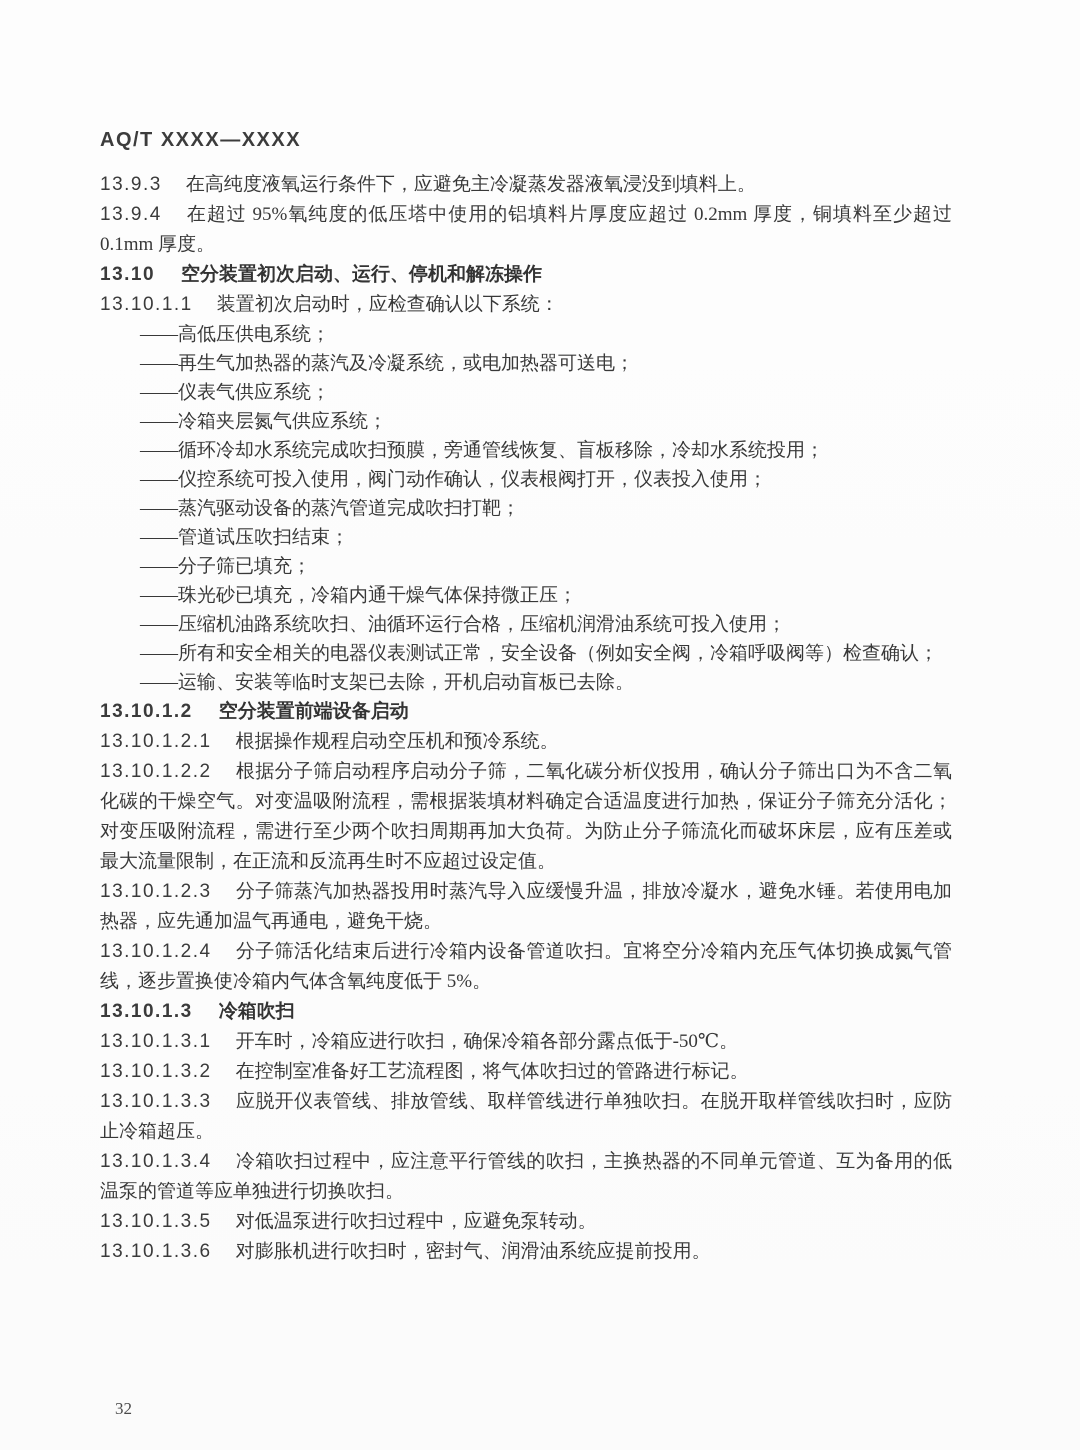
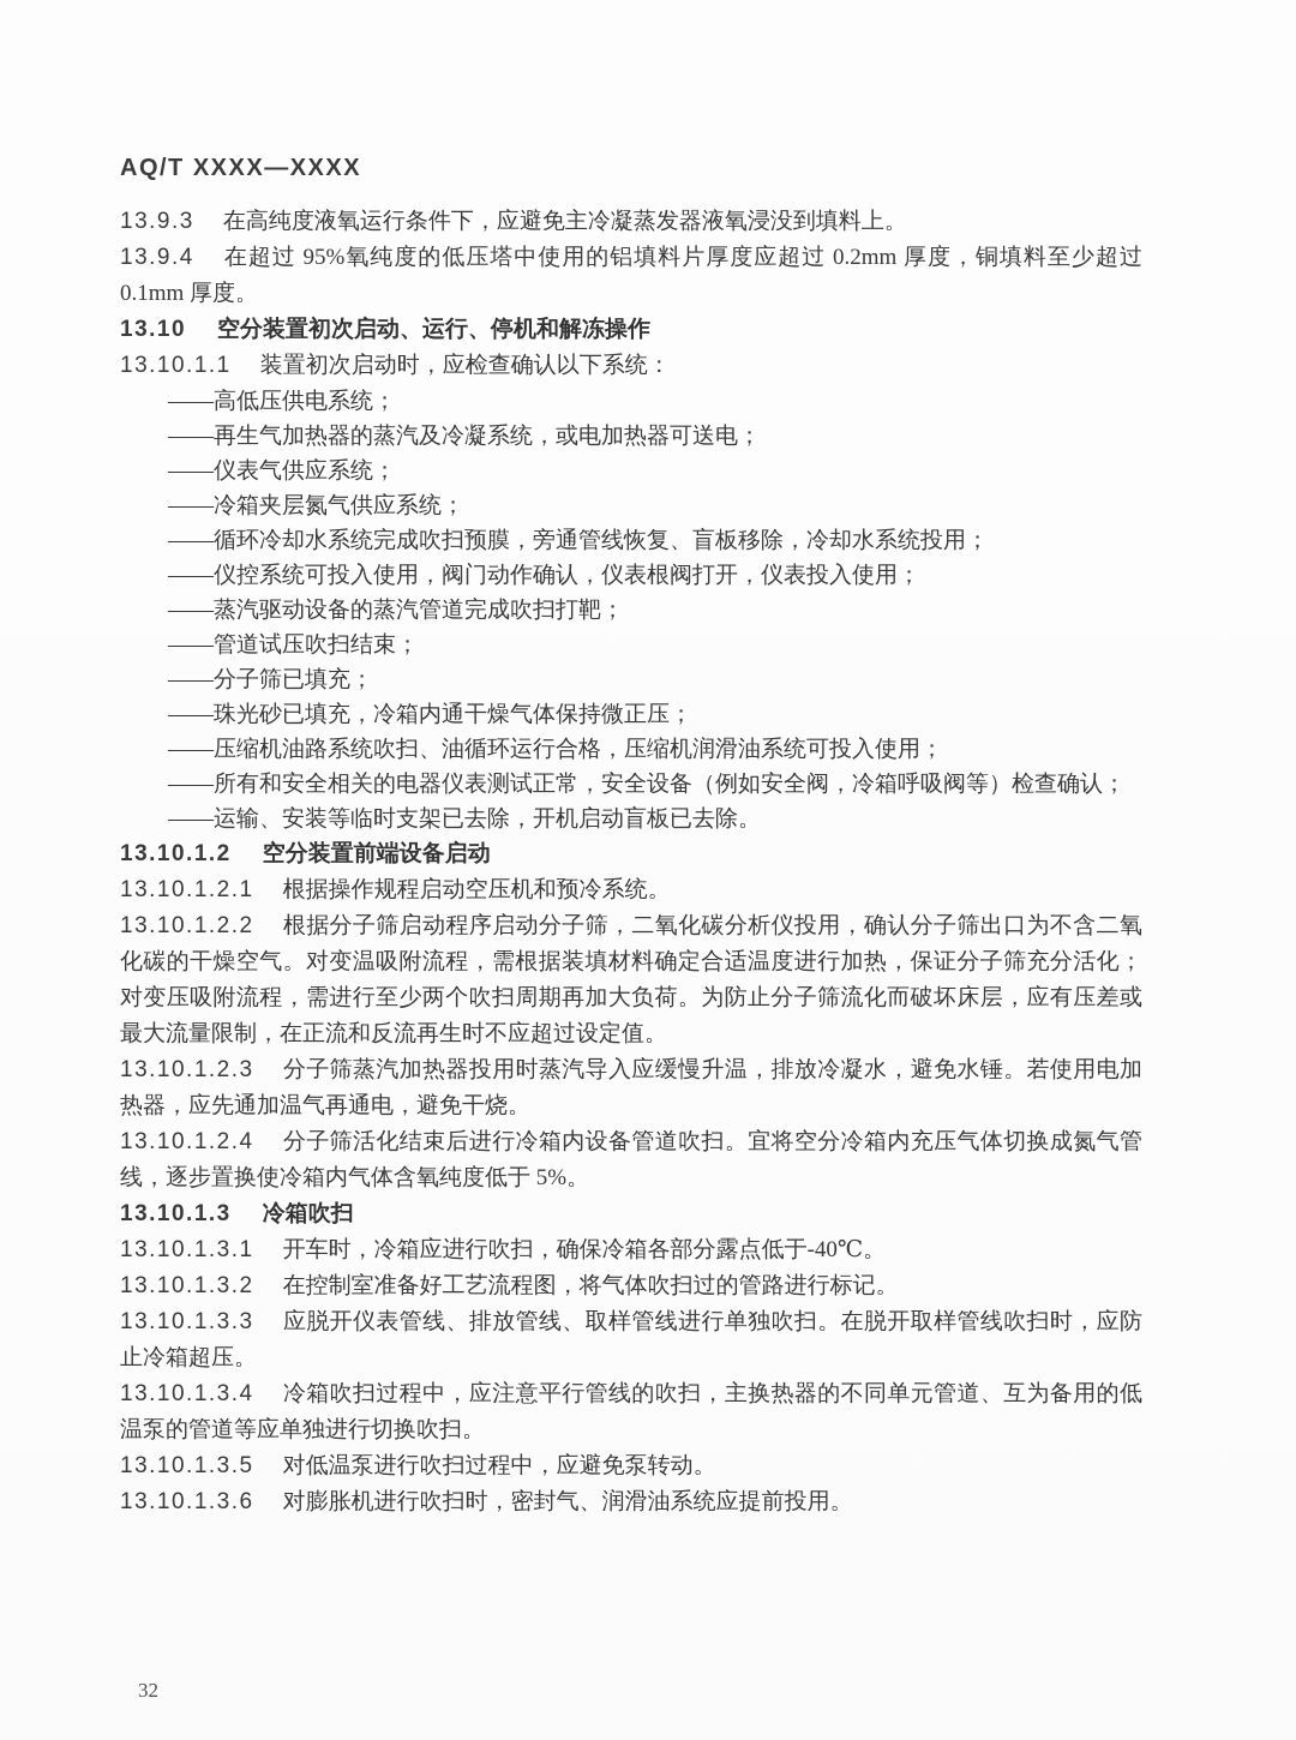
  AQ/T XXXX—XXXX
  13.9.3 在高纯度液氧运行条件下，应避免主冷凝蒸发器液氧浸没到填料上。
  13.9.4 在超过 95%氧纯度的低压塔中使用的铝填料片厚度应超过 0.2mm 厚度，铜填料至少超过 0.1mm 厚度。
  13.10 空分装置初次启动、运行、停机和解冻操作
  13.10.1.1 装置初次启动时，应检查确认以下系统：
  ——高低压供电系统；
  ——再生气加热器的蒸汽及冷凝系统，或电加热器可送电；
  ——仪表气供应系统；
  ——冷箱夹层氮气供应系统；
  ——循环冷却水系统完成吹扫预膜，旁通管线恢复、盲板移除，冷却水系统投用；
  ——仪控系统可投入使用，阀门动作确认，仪表根阀打开，仪表投入使用；
  ——蒸汽驱动设备的蒸汽管道完成吹扫打靶；
  ——管道试压吹扫结束；
  ——分子筛已填充；
  ——珠光砂已填充，冷箱内通干燥气体保持微正压；
  ——压缩机油路系统吹扫、油循环运行合格，压缩机润滑油系统可投入使用；
  ——所有和安全相关的电器仪表测试正常，安全设备（例如安全阀，冷箱呼吸阀等）检查确认；
  ——运输、安装等临时支架已去除，开机启动盲板已去除。
  13.10.1.2 空分装置前端设备启动
  13.10.1.2.1 根据操作规程启动空压机和预冷系统。
  13.10.1.2.2 根据分子筛启动程序启动分子筛，二氧化碳分析仪投用，确认分子筛出口为不含二氧化碳的干燥空气。对变温吸附流程，需根据装填材料确定合适温度进行加热，保证分子筛充分活化；对变压吸附流程，需进行至少两个吹扫周期再加大负荷。为防止分子筛流化而破坏床层，应有压差或最大流量限制，在正流和反流再生时不应超过设定值。
  13.10.1.2.3 分子筛蒸汽加热器投用时蒸汽导入应缓慢升温，排放冷凝水，避免水锤。若使用电加热器，应先通加温气再通电，避免干烧。
  13.10.1.2.4 分子筛活化结束后进行冷箱内设备管道吹扫。宜将空分冷箱内充压气体切换成氮气管线，逐步置换使冷箱内气体含氧纯度低于 5%。
  13.10.1.3 冷箱吹扫
- 13.10.1.3.1 开车时，冷箱应进行吹扫，确保冷箱各部分露点低于-50℃。
+ 13.10.1.3.1 开车时，冷箱应进行吹扫，确保冷箱各部分露点低于-40℃。
  13.10.1.3.2 在控制室准备好工艺流程图，将气体吹扫过的管路进行标记。
  13.10.1.3.3 应脱开仪表管线、排放管线、取样管线进行单独吹扫。在脱开取样管线吹扫时，应防止冷箱超压。
  13.10.1.3.4 冷箱吹扫过程中，应注意平行管线的吹扫，主换热器的不同单元管道、互为备用的低温泵的管道等应单独进行切换吹扫。
  13.10.1.3.5 对低温泵进行吹扫过程中，应避免泵转动。
  13.10.1.3.6 对膨胀机进行吹扫时，密封气、润滑油系统应提前投用。
  32
